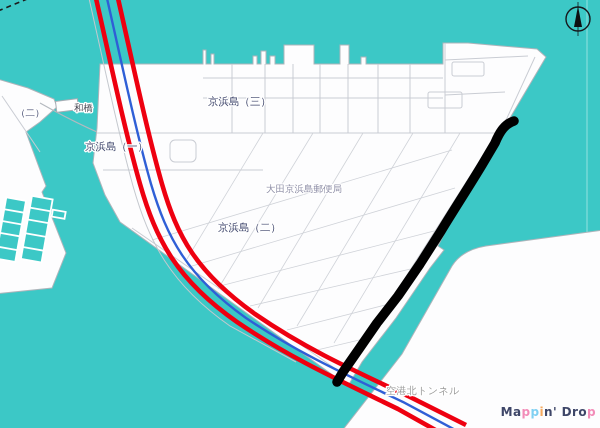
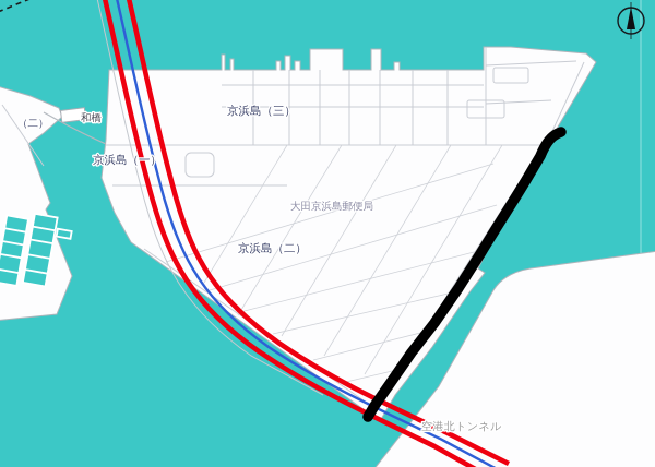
  京浜島（三）
  京浜島（一）
  京浜島（二）
  大田京浜島郵便局
  空港北トンネル
  和橋
  （二）
- Mappin' Drop
